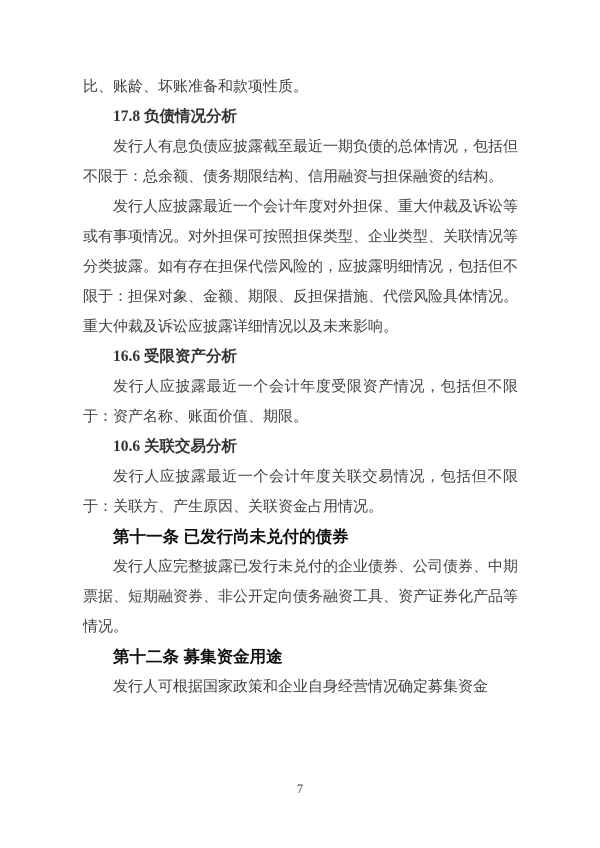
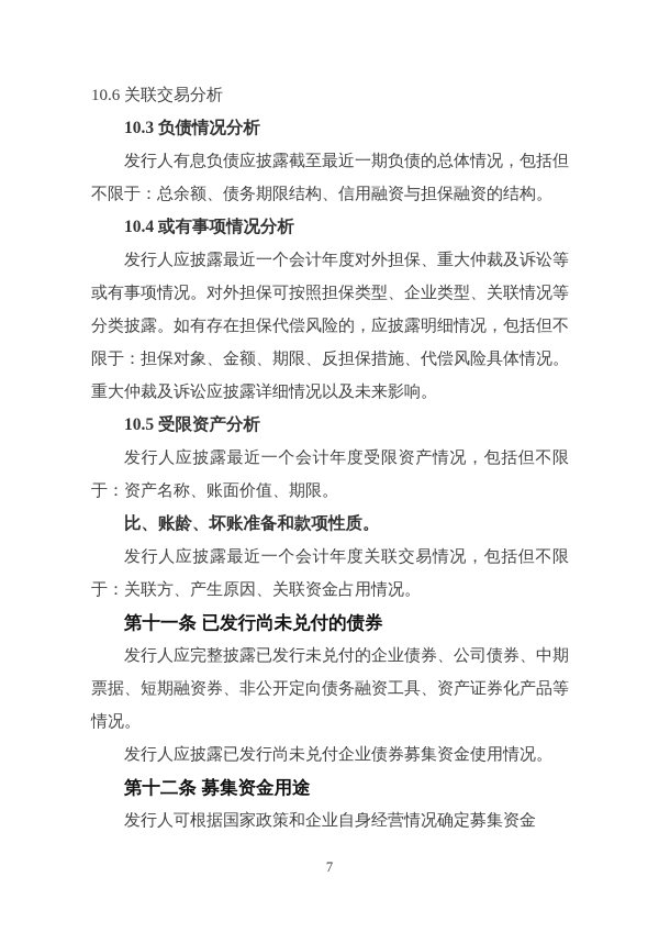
- 比、账龄、坏账准备和款项性质。
+ 10.6 关联交易分析
- 17.8 负债情况分析
+ 10.3 负债情况分析
  发行人有息负债应披露截至最近一期负债的总体情况，包括但不限于：总余额、债务期限结构、信用融资与担保融资的结构。
+ 10.4 或有事项情况分析
  发行人应披露最近一个会计年度对外担保、重大仲裁及诉讼等或有事项情况。对外担保可按照担保类型、企业类型、关联情况等分类披露。如有存在担保代偿风险的，应披露明细情况，包括但不限于：担保对象、金额、期限、反担保措施、代偿风险具体情况。重大仲裁及诉讼应披露详细情况以及未来影响。
- 16.6 受限资产分析
+ 10.5 受限资产分析
  发行人应披露最近一个会计年度受限资产情况，包括但不限于：资产名称、账面价值、期限。
- 10.6 关联交易分析
+ 比、账龄、坏账准备和款项性质。
  发行人应披露最近一个会计年度关联交易情况，包括但不限于：关联方、产生原因、关联资金占用情况。
  第十一条 已发行尚未兑付的债券
  发行人应完整披露已发行未兑付的企业债券、公司债券、中期票据、短期融资券、非公开定向债务融资工具、资产证券化产品等情况。
+ 发行人应披露已发行尚未兑付企业债券募集资金使用情况。
  第十二条 募集资金用途
  发行人可根据国家政策和企业自身经营情况确定募集资金
  7
